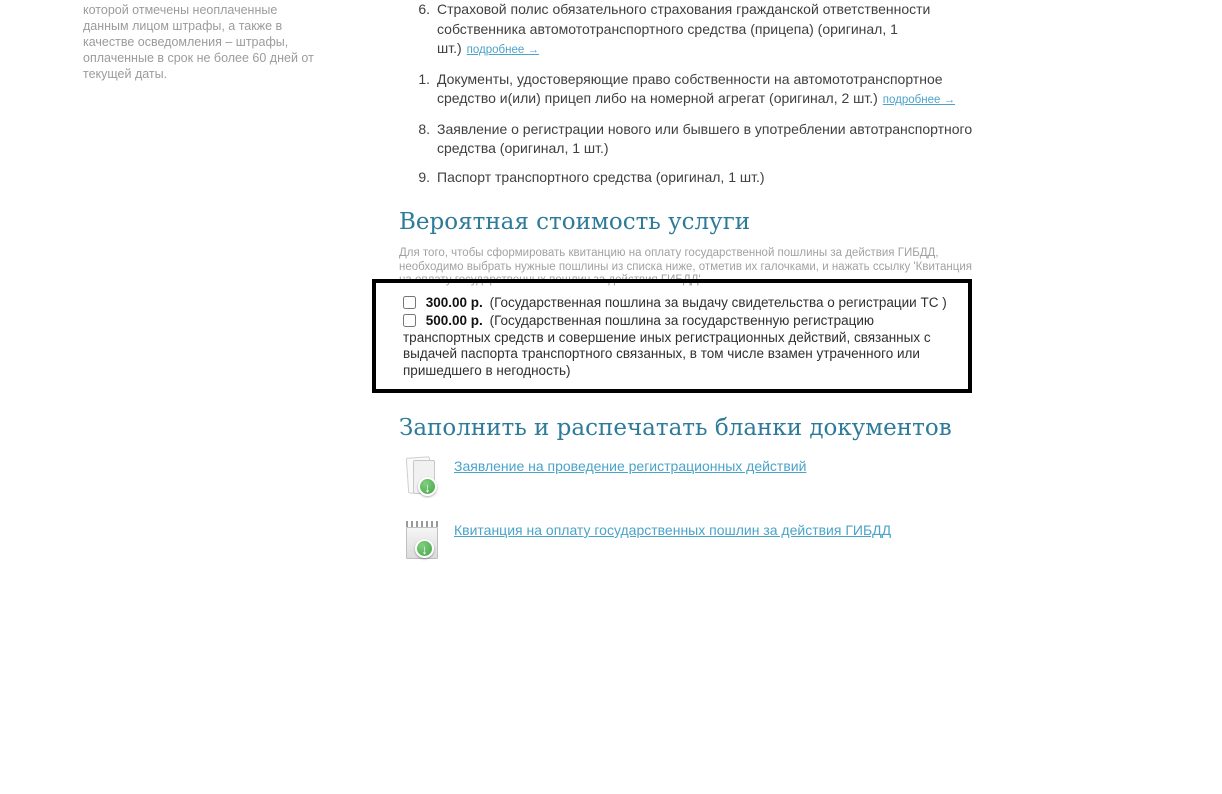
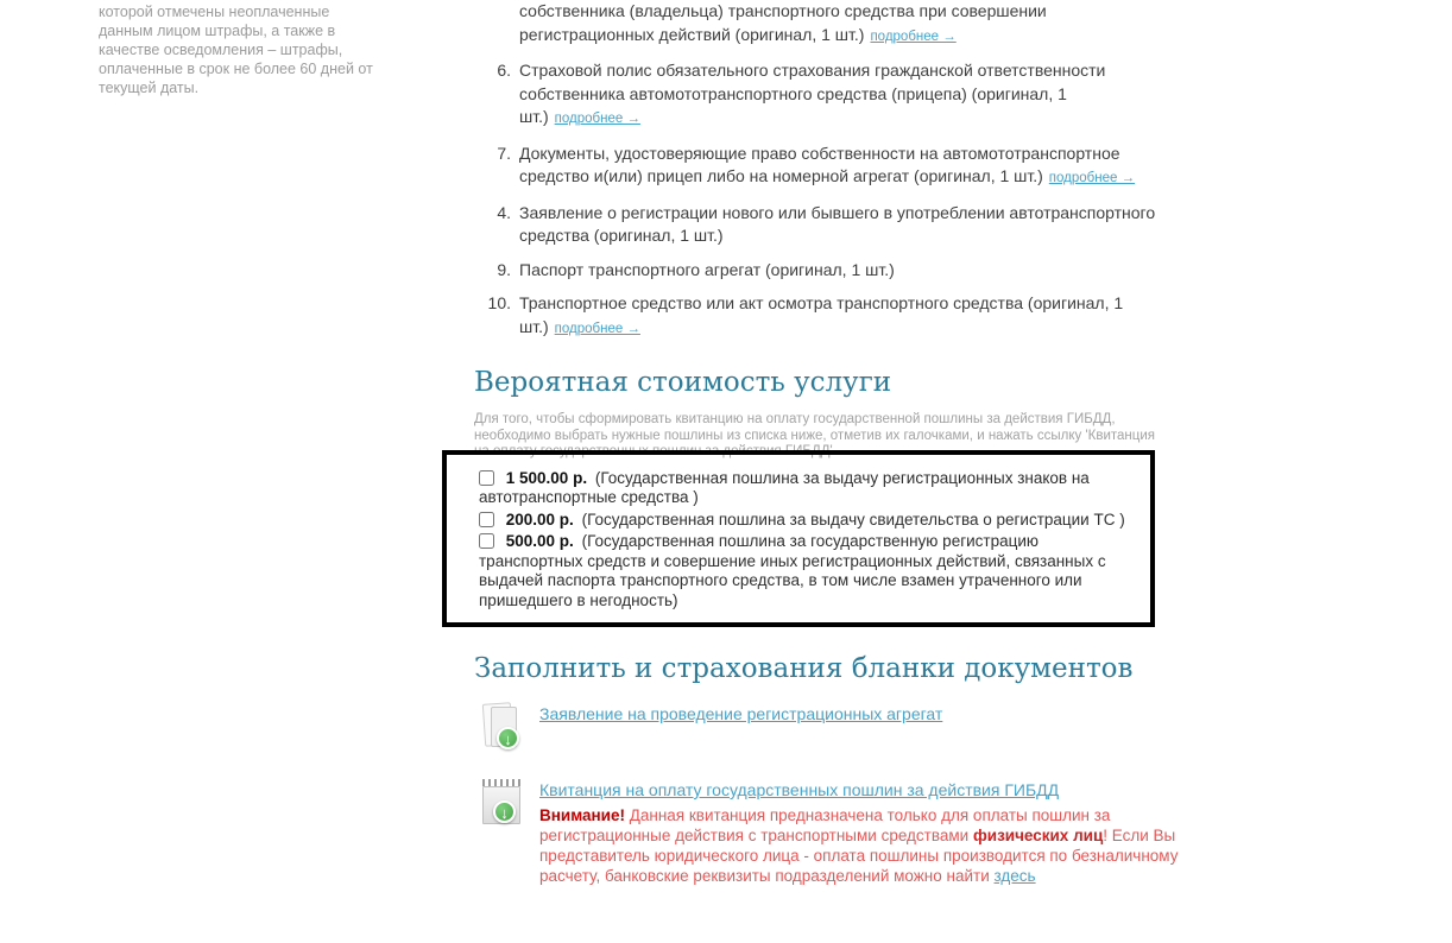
  которой отмечены неоплаченные данным лицом штрафы, а также в качестве осведомления – штрафы, оплаченные в срок не более 60 дней от текущей даты.
+ собственника (владельца) транспортного средства при совершении регистрационных действий (оригинал, 1 шт.) подробнее →
  6.
  Страховой полис обязательного страхования гражданской ответственности собственника автомототранспортного средства (прицепа) (оригинал, 1 шт.) подробнее →
- 1.
+ 7.
- Документы, удостоверяющие право собственности на автомототранспортное средство и(или) прицеп либо на номерной агрегат (оригинал, 2 шт.) подробнее →
+ Документы, удостоверяющие право собственности на автомототранспортное средство и(или) прицеп либо на номерной агрегат (оригинал, 1 шт.) подробнее →
- 8.
+ 4.
  Заявление о регистрации нового или бывшего в употреблении автотранспортного средства (оригинал, 1 шт.)
  9.
- Паспорт транспортного средства (оригинал, 1 шт.)
+ Паспорт транспортного агрегат (оригинал, 1 шт.)
+ 10.
+ Транспортное средство или акт осмотра транспортного средства (оригинал, 1 шт.) подробнее →
  Вероятная стоимость услуги
  Для того, чтобы сформировать квитанцию на оплату государственной пошлины за действия ГИБДД, необходимо выбрать нужные пошлины из списка ниже, отметив их галочками, и нажать ссылку 'Квитанция на оплату государственных пошлин за действия ГИБДД'.
+ 1 500.00 р. (Государственная пошлина за выдачу регистрационных знаков на автотранспортные средства )
- 300.00 р. (Государственная пошлина за выдачу свидетельства о регистрации ТС )
+ 200.00 р. (Государственная пошлина за выдачу свидетельства о регистрации ТС )
- 500.00 р. (Государственная пошлина за государственную регистрацию транспортных средств и совершение иных регистрационных действий, связанных с выдачей паспорта транспортного связанных, в том числе взамен утраченного или пришедшего в негодность)
+ 500.00 р. (Государственная пошлина за государственную регистрацию транспортных средств и совершение иных регистрационных действий, связанных с выдачей паспорта транспортного средства, в том числе взамен утраченного или пришедшего в негодность)
- Заполнить и распечатать бланки документов
+ Заполнить и страхования бланки документов
  ↓
- Заявление на проведение регистрационных действий
+ Заявление на проведение регистрационных агрегат
  ↓
  Квитанция на оплату государственных пошлин за действия ГИБДД
+ Внимание! Данная квитанция предназначена только для оплаты пошлин за регистрационные действия с транспортными средствами физических лиц! Если Вы представитель юридического лица - оплата пошлины производится по безналичному расчету, банковские реквизиты подразделений можно найти здесь
